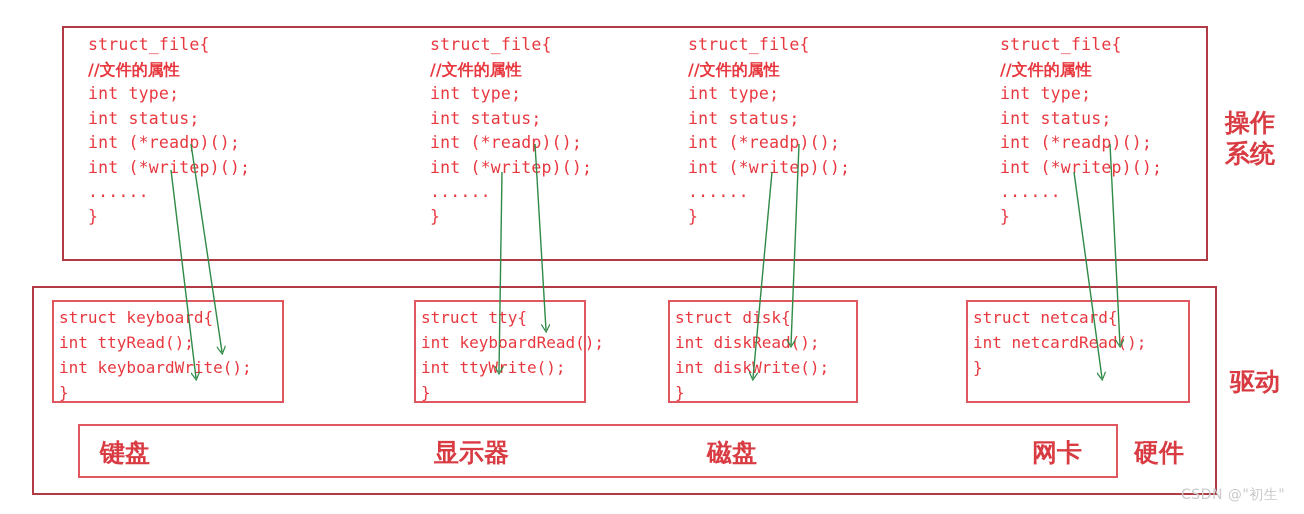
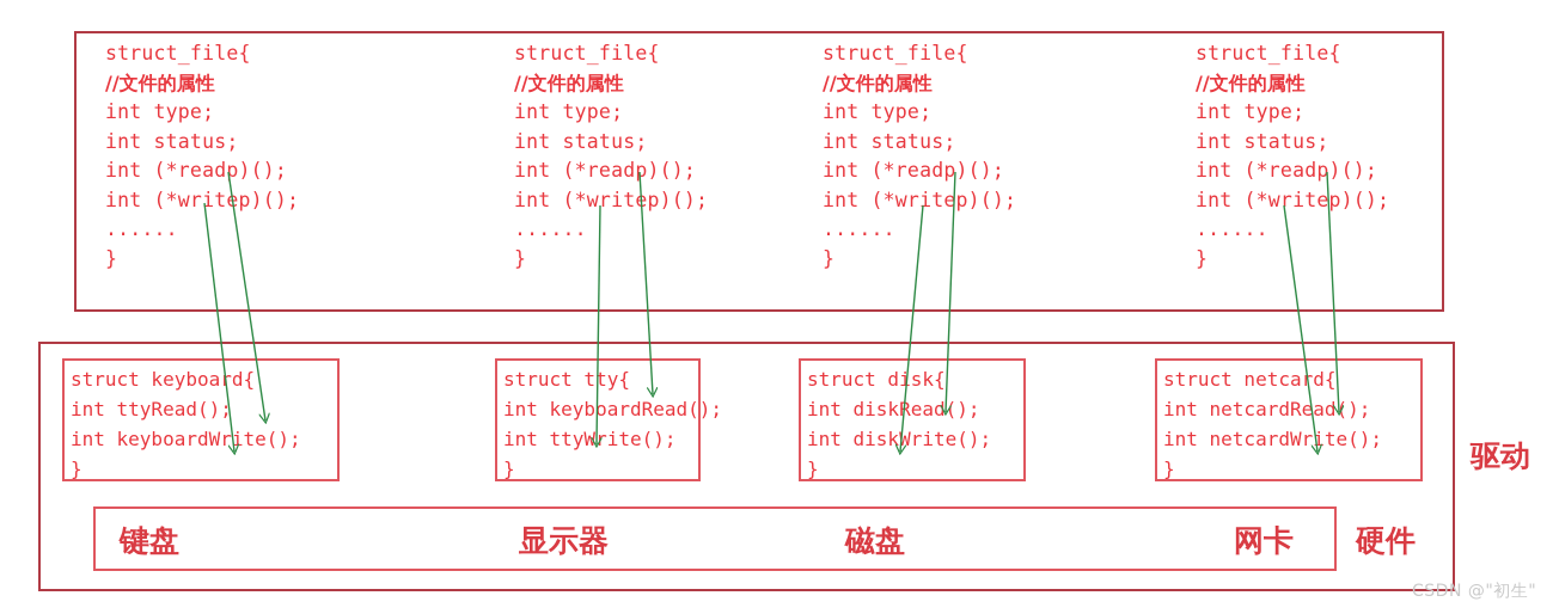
  struct_file{
  //文件的属性
  int type;
  int status;
  int (*readp)();
  int (*writp)();
  ......
  }
  struct_file{
  //文件的属性
  int type;
  int status;
  int (*readp)();
  int (*writp)();
  ......
  }
  struct_file{
  //文件的属性
  int type;
  int status;
  int (*readp)();
  int (*writep)();
  ......
  }
  struct_file{
  //文件的属性
  int type;
  int status;
  int (*readp)();
  int (*writep)();
  ......
  }
- 操作
- 系统
  struct keyboad{
  int ttyRead();
  int keyboardWrite();
  }
  struct tty{
  int keyboardRead();
  int ttyWrite();
  }
  struct disk{
  int diskead();
  int diskWrite();
  }
  struct netcad{
  int netcardRead();
+ int netcardWrite();
  }
  驱动
  键盘
  显示器
  磁盘
  网卡
  硬件
  CSDN @"初生"
